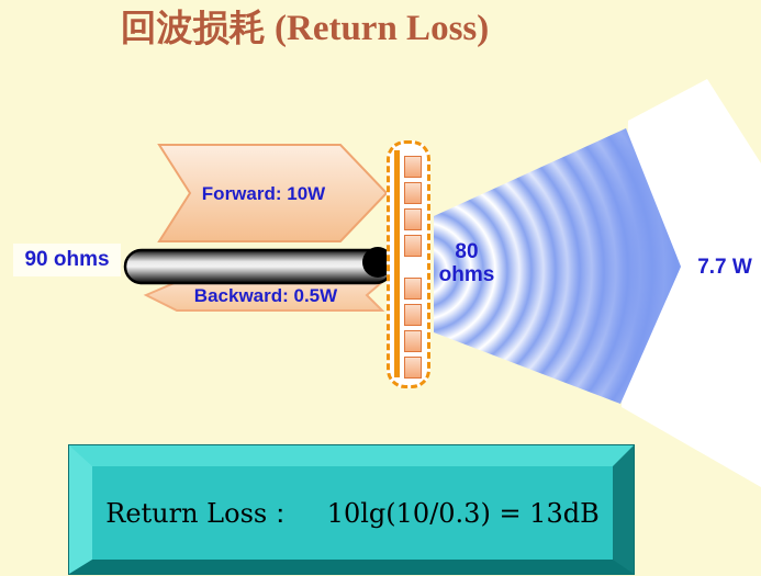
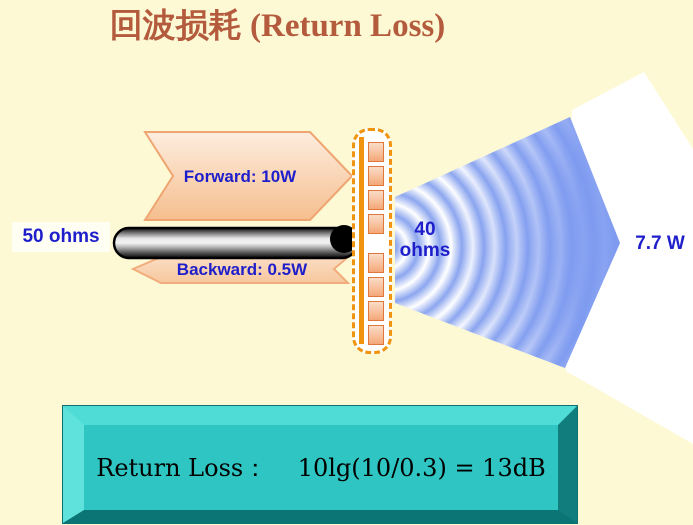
  回波损耗 (Return Loss)
- 90 ohms
+ 50 ohms
  Forward: 10W
  Backward: 0.5W
- 80
+ 40
  ohms
  7.7 W
  Return Loss： 10lg(10/0.3) = 13dB
